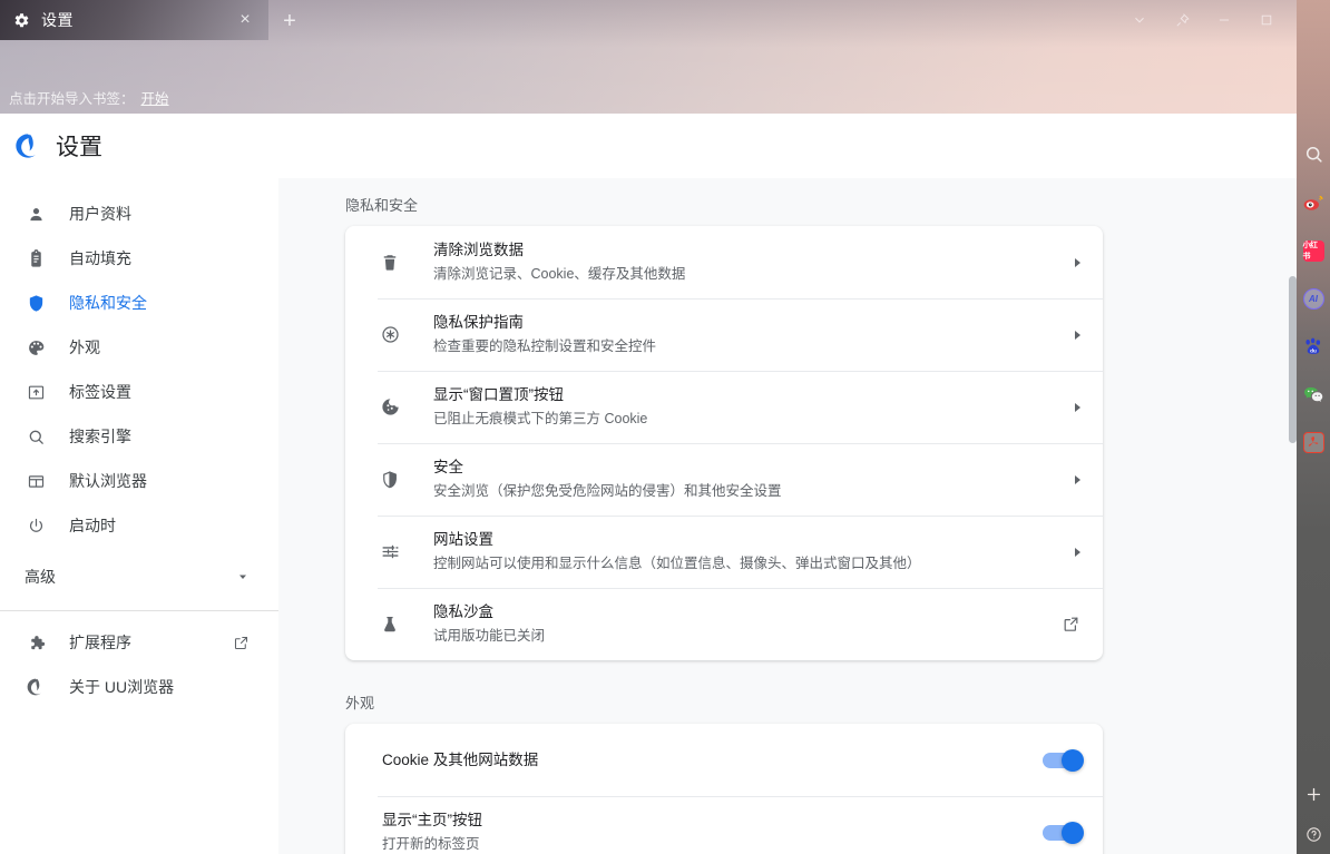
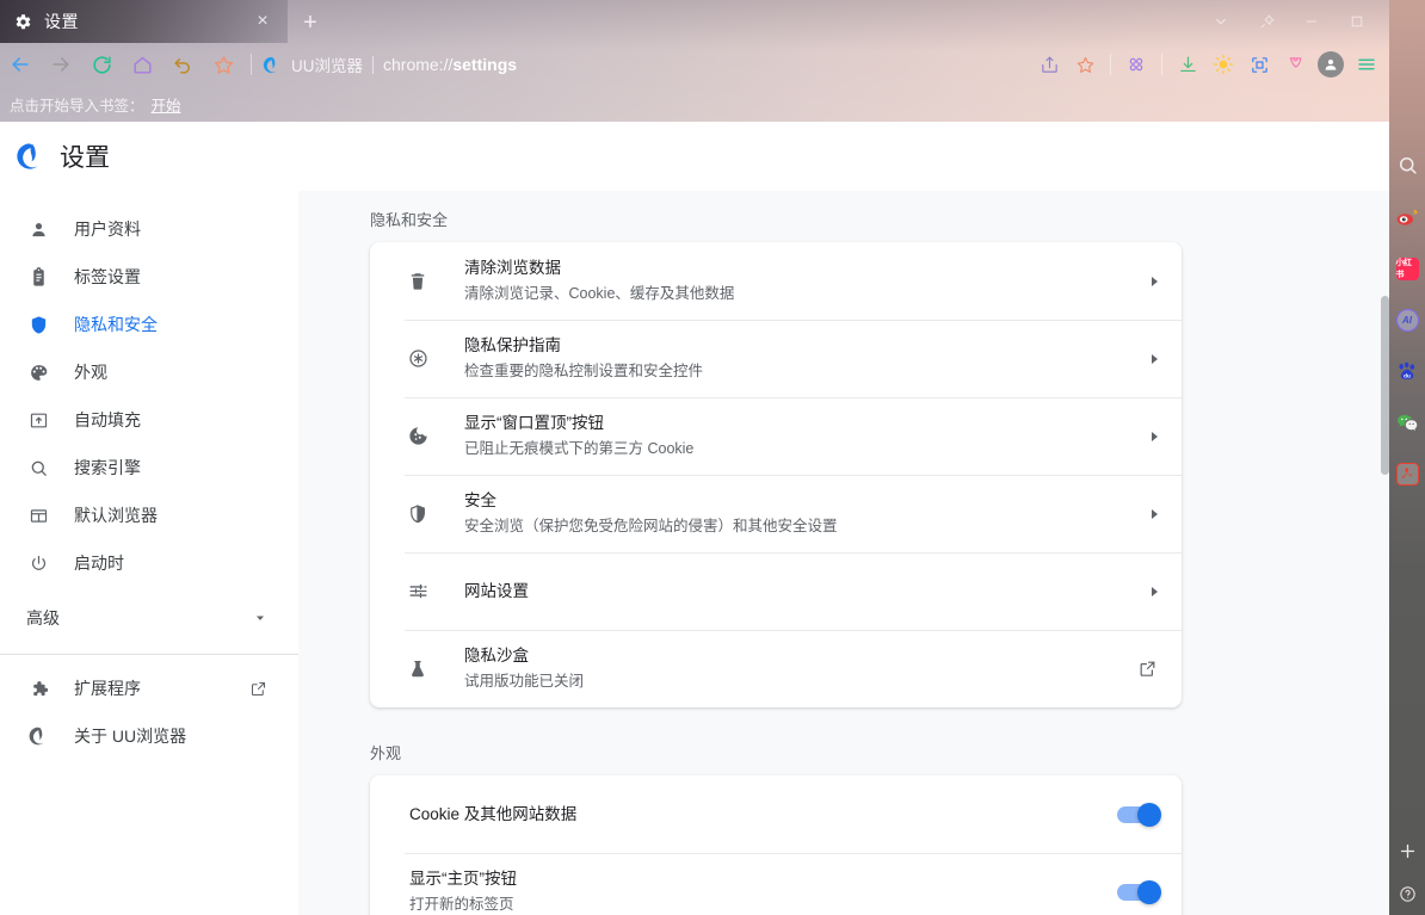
  设置
  ×
  +
+ UU浏览器
+ chrome://settings
  点击开始导入书签：
  开始
  设置
  用户资料
- 自动填充
+ 标签设置
  隐私和安全
  外观
- 标签设置
+ 自动填充
  搜索引擎
  默认浏览器
  启动时
  高级
  扩展程序
  关于 UU浏览器
  隐私和安全
  清除浏览数据
  清除浏览记录、Cookie、缓存及其他数据
  隐私保护指南
  检查重要的隐私控制设置和安全控件
  显示“窗口置顶”按钮
  已阻止无痕模式下的第三方 Cookie
  安全
  安全浏览（保护您免受危险网站的侵害）和其他安全设置
  网站设置
- 控制网站可以使用和显示什么信息（如位置信息、摄像头、弹出式窗口及其他）
  隐私沙盒
  试用版功能已关闭
  外观
  Cookie 及其他网站数据
  显示“主页”按钮
  打开新的标签页
  AI
